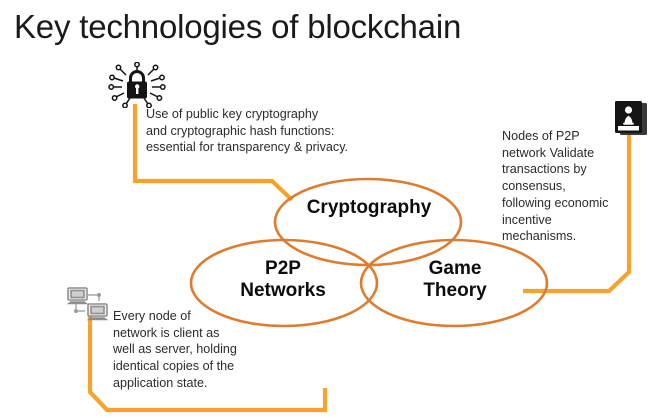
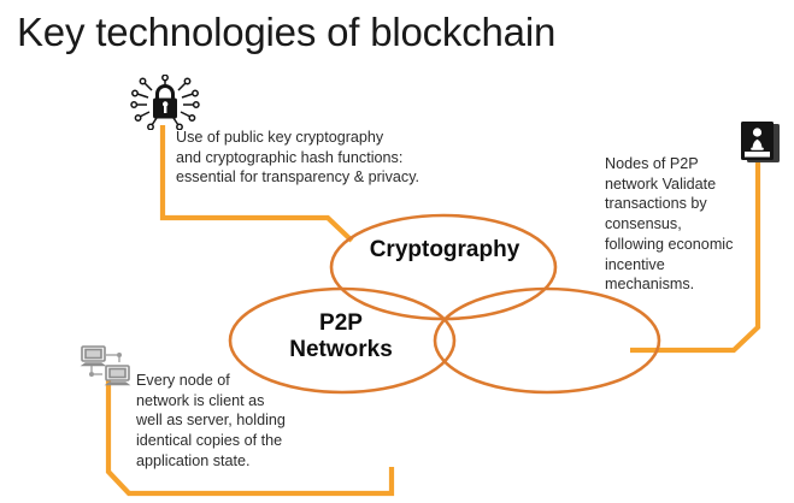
  Key technologies of blockchain
  Cryptography
  P2P
  Networks
- Game
- Theory
  Use of public key cryptography
  and cryptographic hash functions:
  essential for transparency & privacy.
  Nodes of P2P
  network Validate
  transactions by
  consensus,
  following economic
  incentive
  mechanisms.
  Every node of
  network is client as
  well as server, holding
  identical copies of the
  application state.
